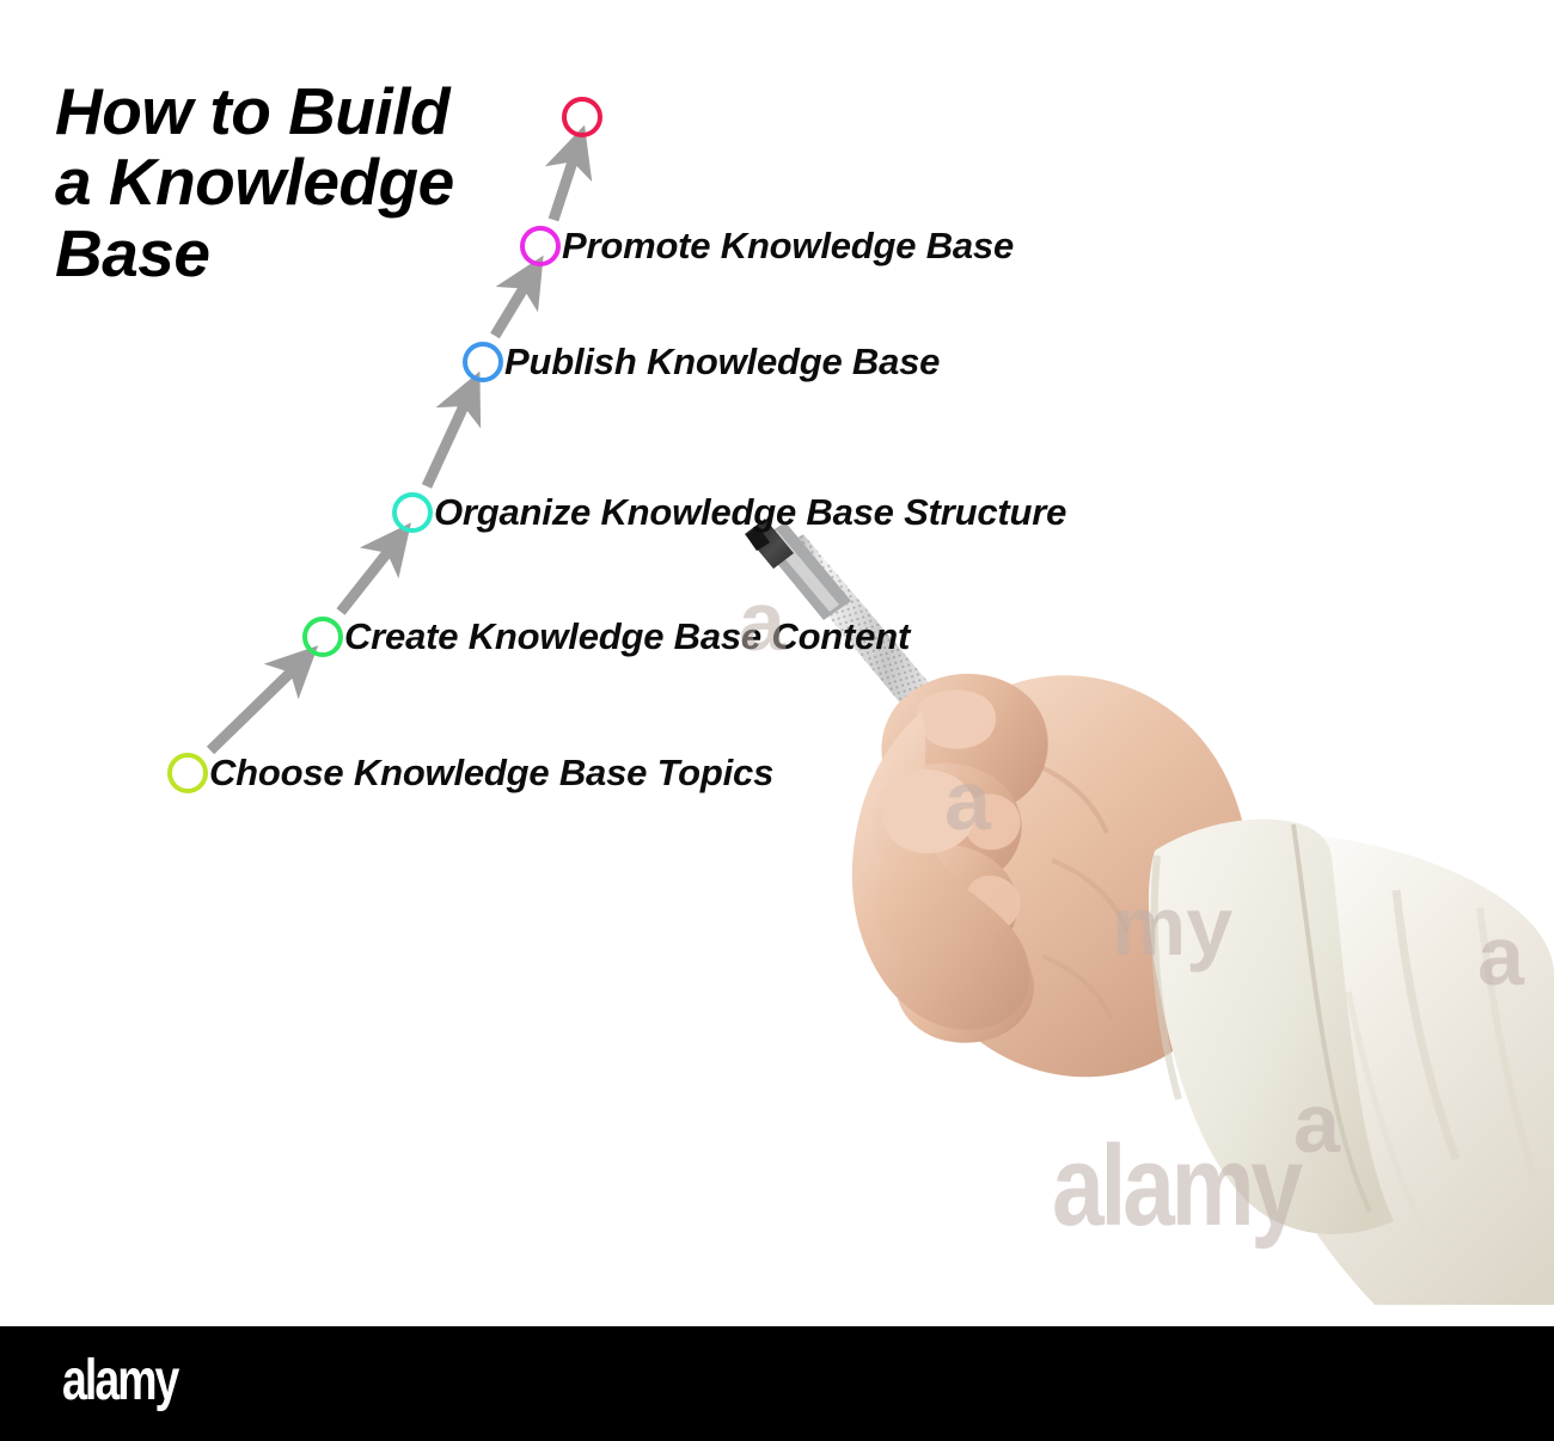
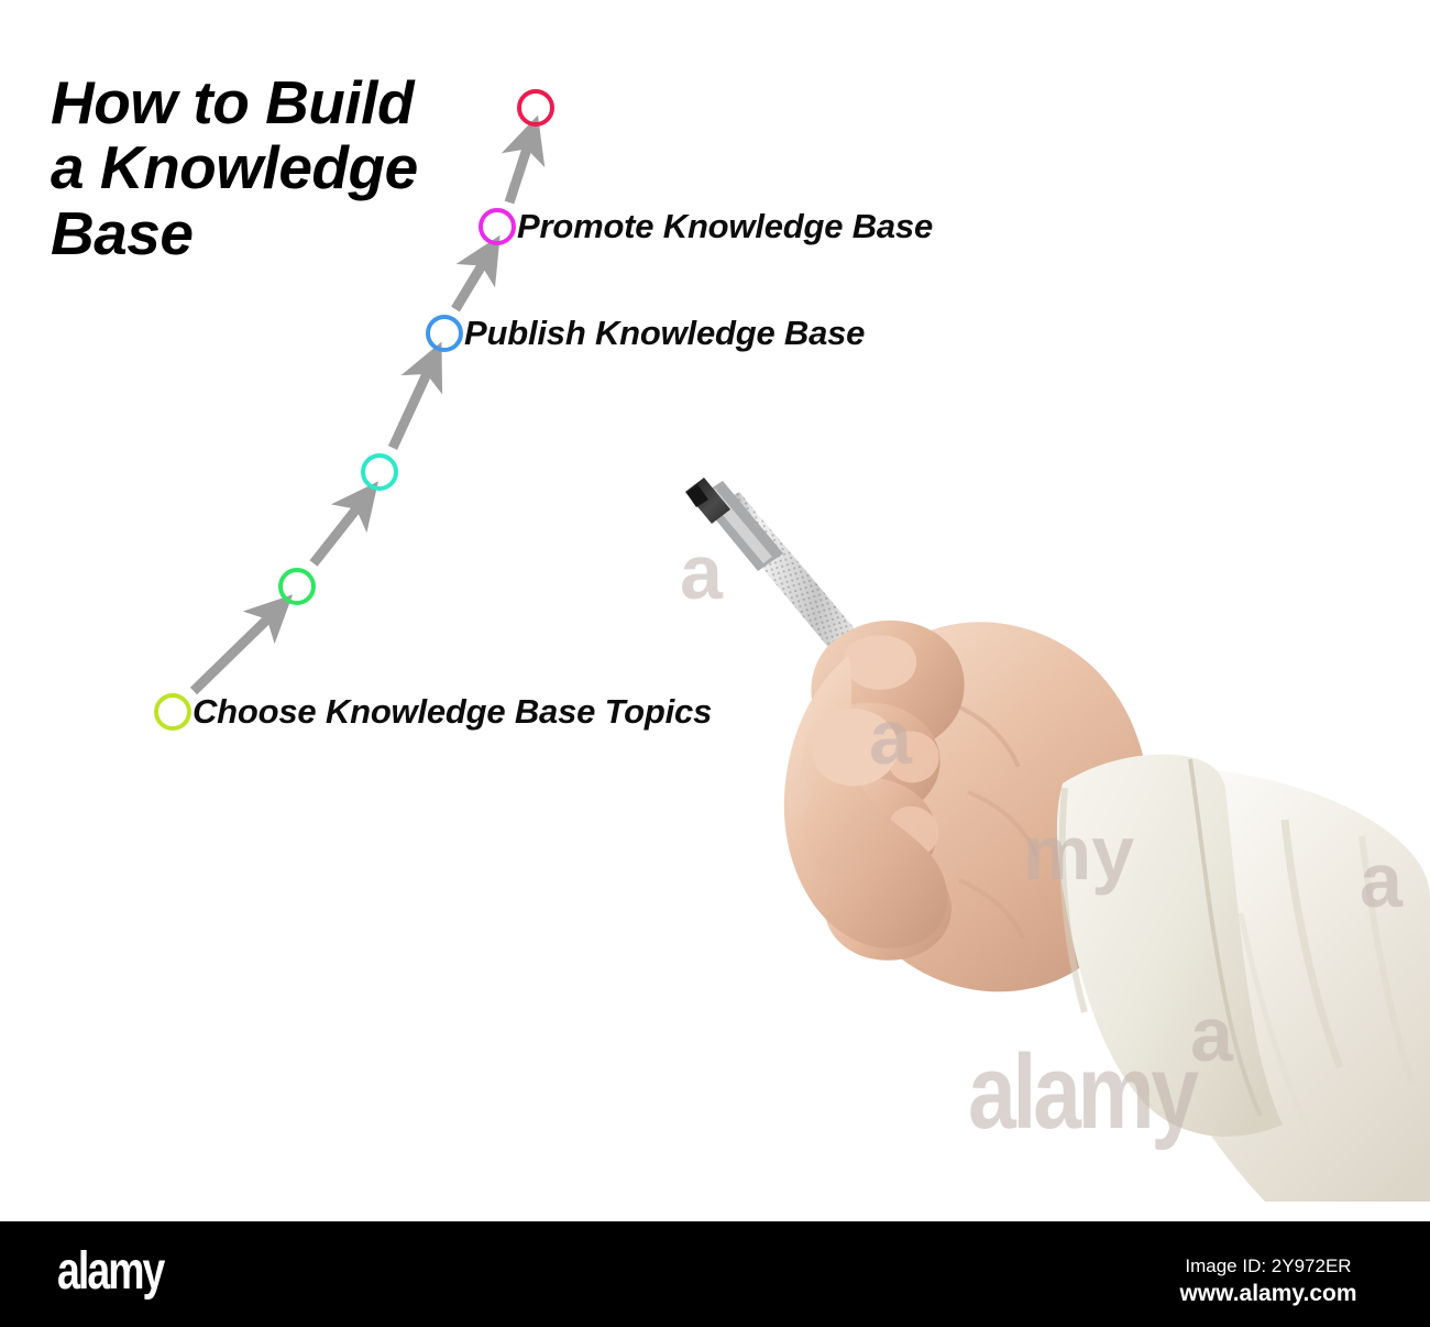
  How to Build
  a Knowledge
  Base
  Choose Knowledge Base Topics
- Create Knowledge Base Content
- Organize Knowledge Base Structure
  Publish Knowledge Base
  Promote Knowledge Base
  a
  a
  my
  a
  a
  alamy
  alamy
+ Image ID: 2Y972ER
+ www.alamy.com
